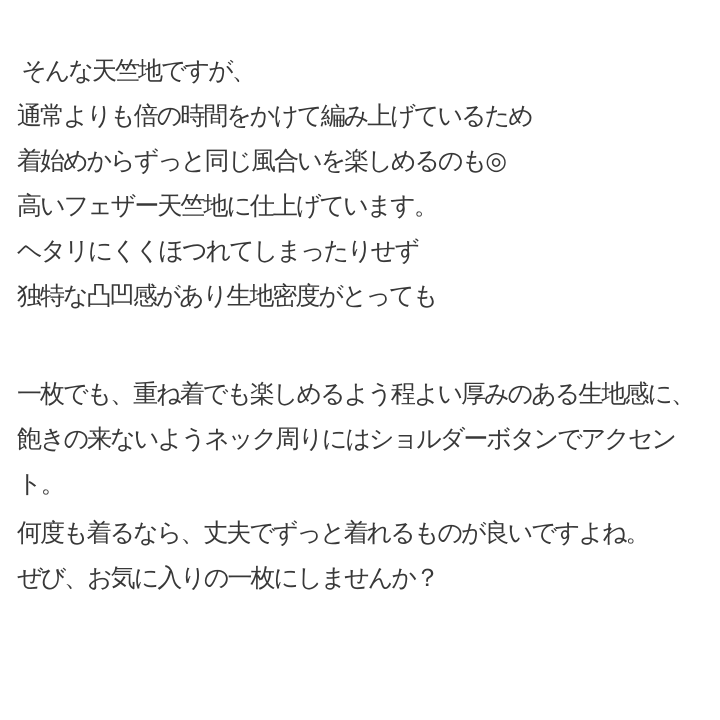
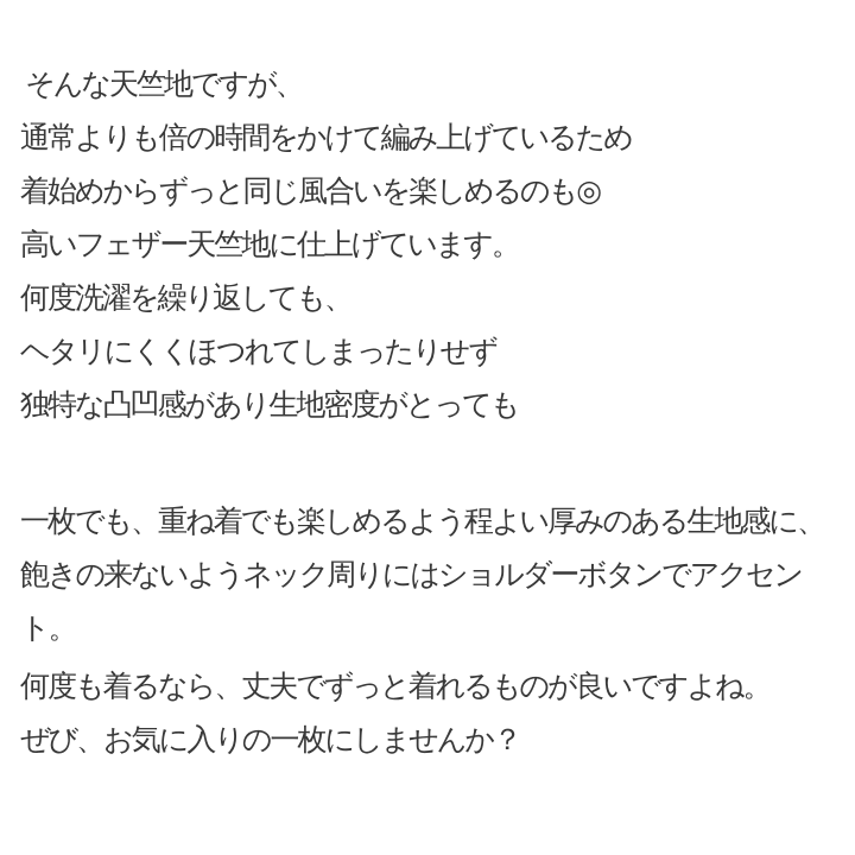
  そんな天竺地ですが、
  通常よりも倍の時間をかけて編み上げているため
  着始めからずっと同じ風合いを楽しめるのも◎
  高いフェザー天竺地に仕上げています。
+ 何度洗濯を繰り返しても、
  ヘタリにくくほつれてしまったりせず
  独特な凸凹感があり生地密度がとっても
  一枚でも、重ね着でも楽しめるよう程よい厚みのある生地感に、
  飽きの来ないようネック周りにはショルダーボタンでアクセント。
  何度も着るなら、丈夫でずっと着れるものが良いですよね。
  ぜび、お気に入りの一枚にしませんか？
